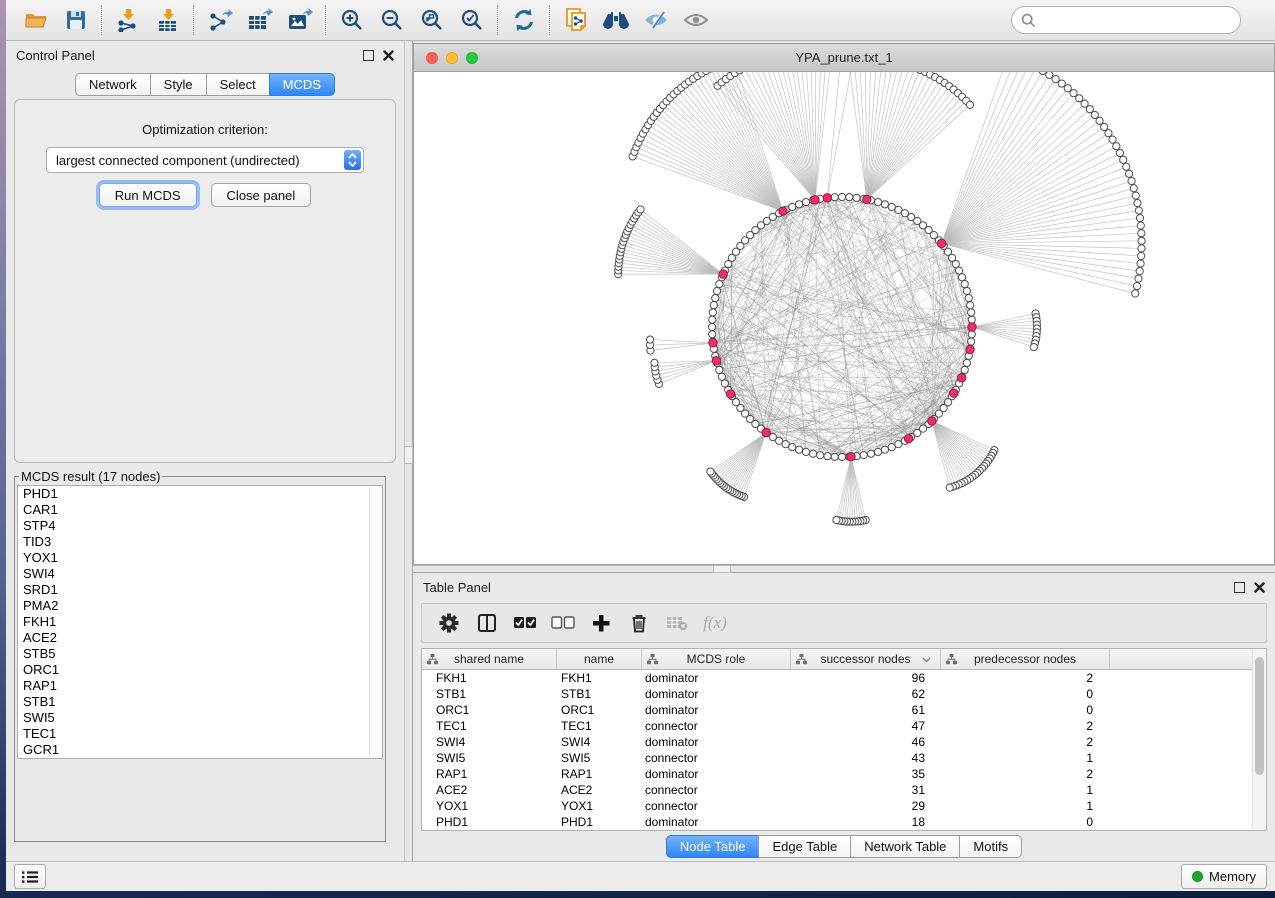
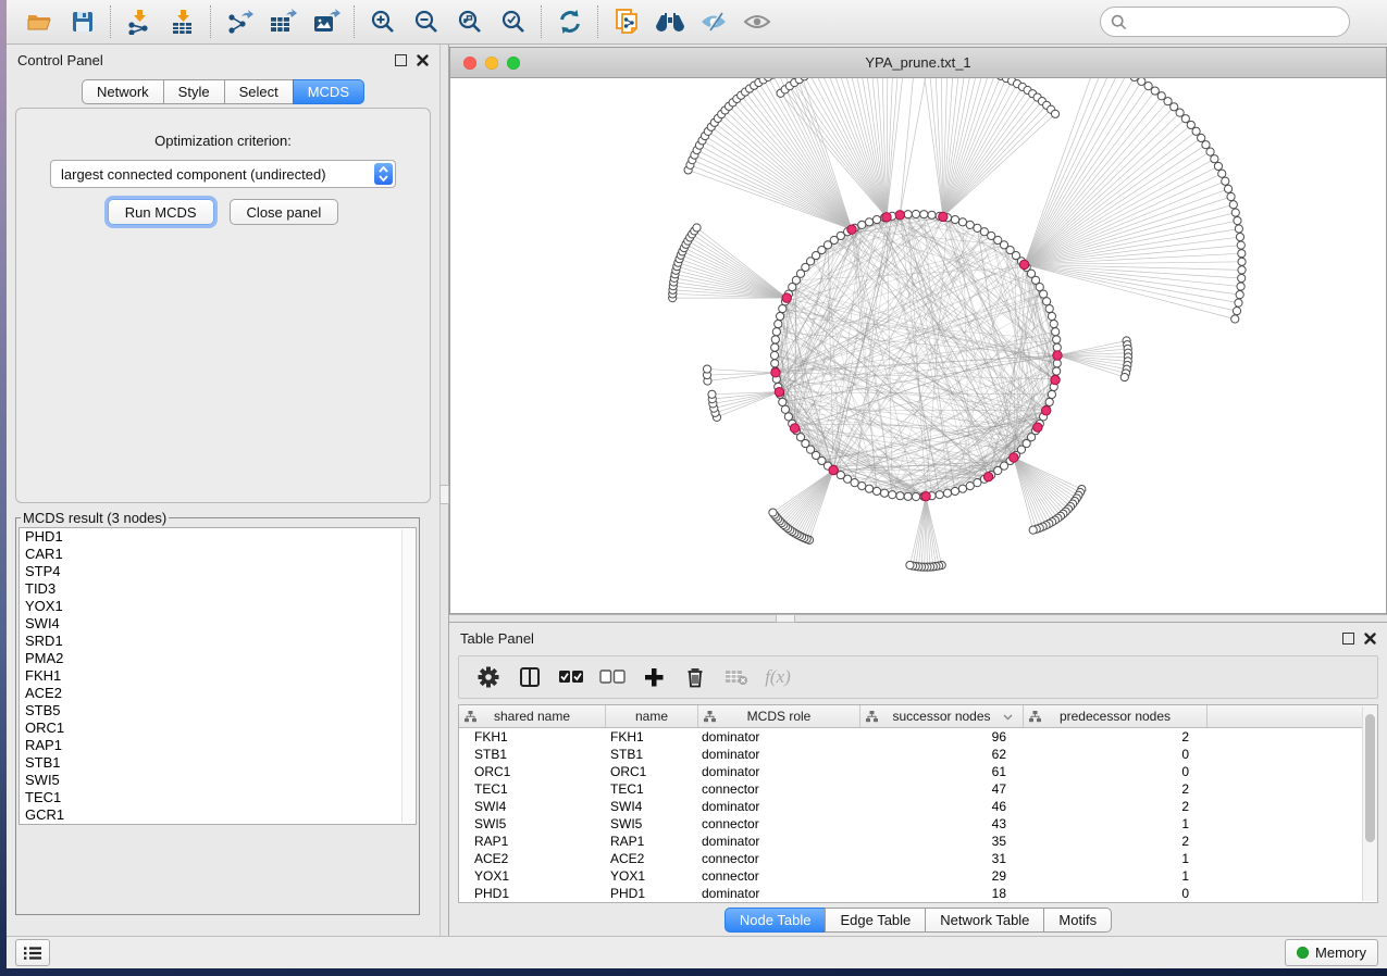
  Control Panel
  Network
  Style
  Select
  MCDS
  Optimization criterion:
  largest connected component (undirected)
  Run MCDS
  Close panel
- MCDS result (17 nodes)
+ MCDS result (3 nodes)
  PHD1
  CAR1
  STP4
  TID3
  YOX1
  SWI4
  SRD1
  PMA2
  FKH1
  ACE2
  STB5
  ORC1
  RAP1
  STB1
  SWI5
  TEC1
  GCR1
  YPA_prune.txt_1
  Table Panel
  f(x)
  shared name
  name
  MCDS role
  successor nodes
  predecessor nodes
  FKH1
  FKH1
  dominator
  96
  2
  STB1
  STB1
  dominator
  62
  0
  ORC1
  ORC1
  dominator
  61
  0
  TEC1
  TEC1
  connector
  47
  2
  SWI4
  SWI4
  dominator
  46
  2
  SWI5
  SWI5
  connector
  43
  1
  RAP1
  RAP1
  dominator
  35
  2
  ACE2
  ACE2
  connector
  31
  1
  YOX1
  YOX1
  connector
  29
  1
  PHD1
  PHD1
  dominator
  18
  0
  Node Table
  Edge Table
  Network Table
  Motifs
  Memory
